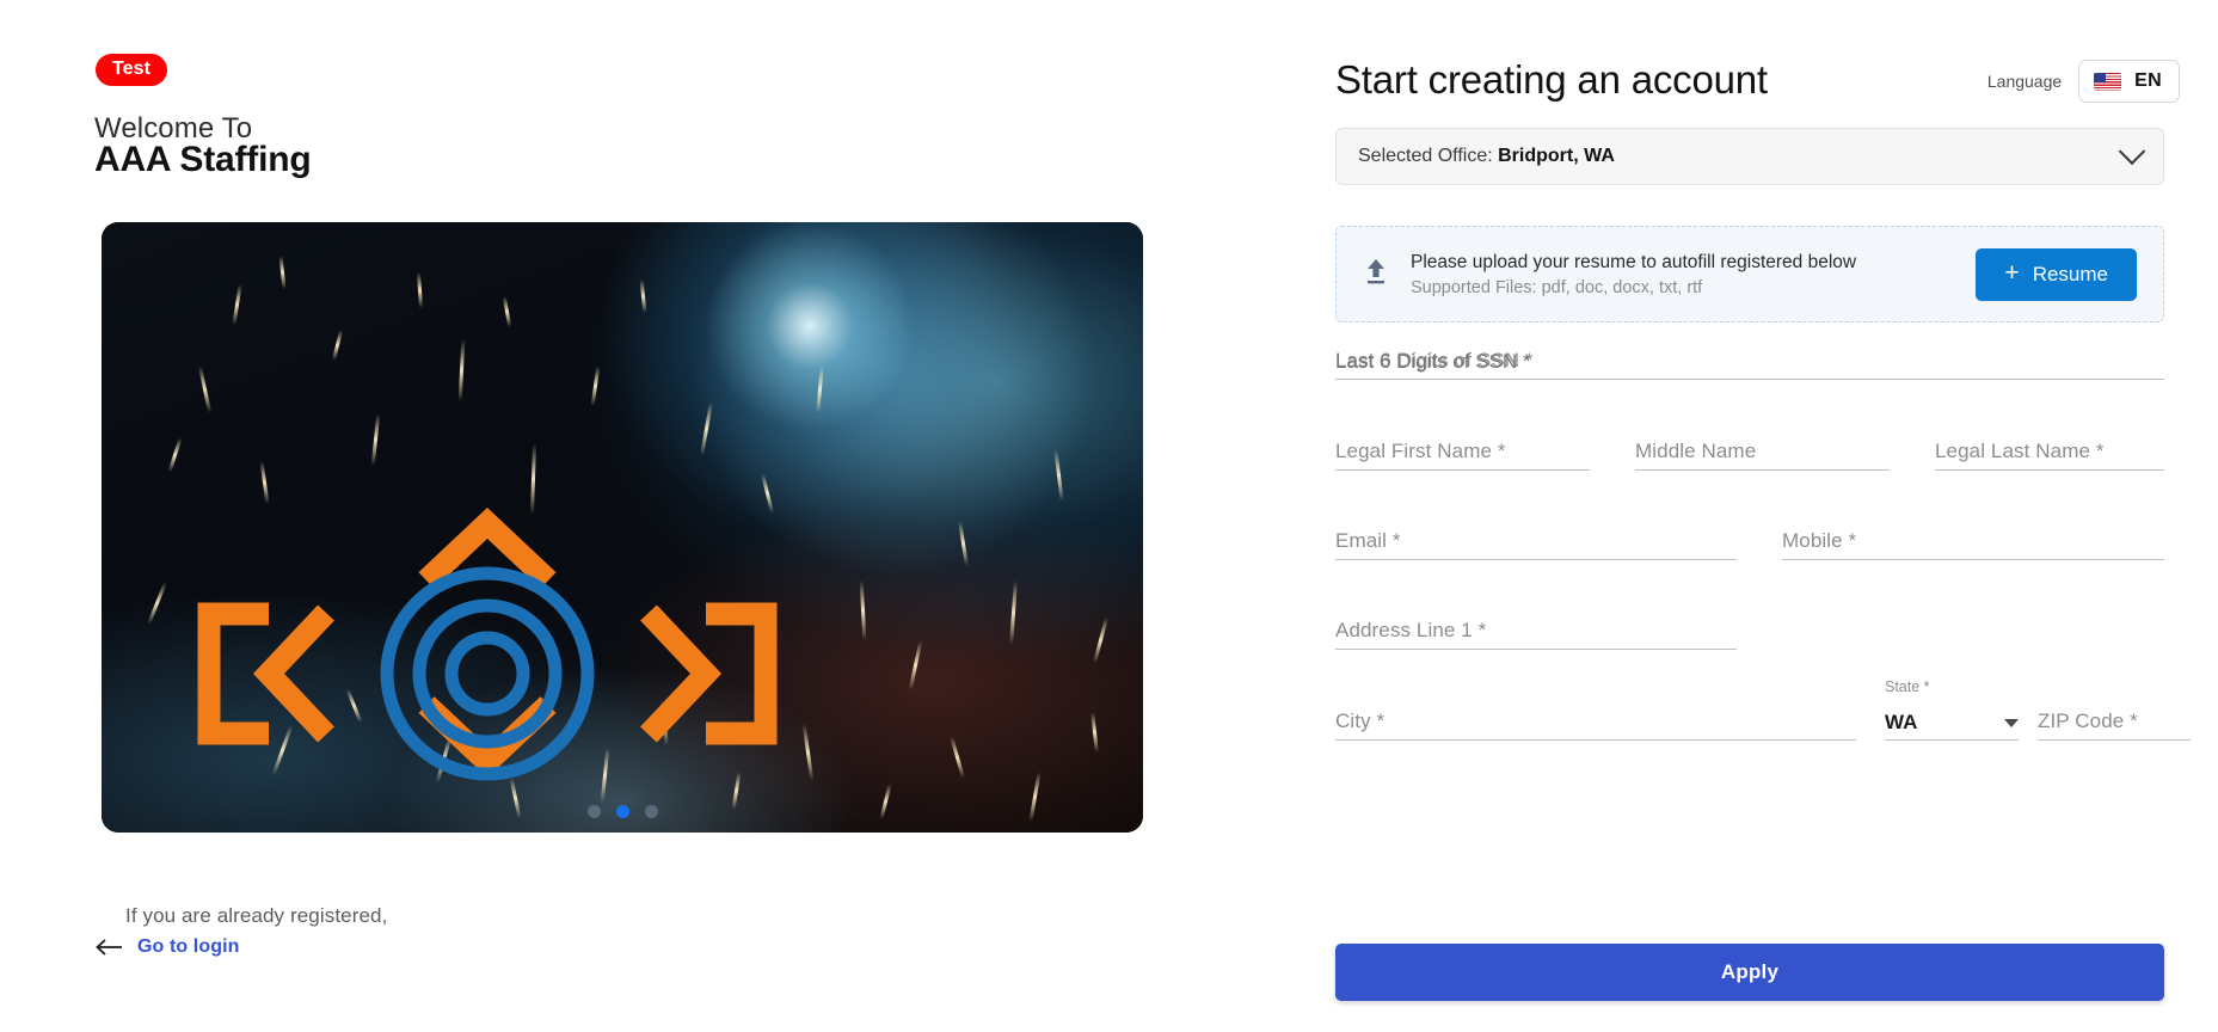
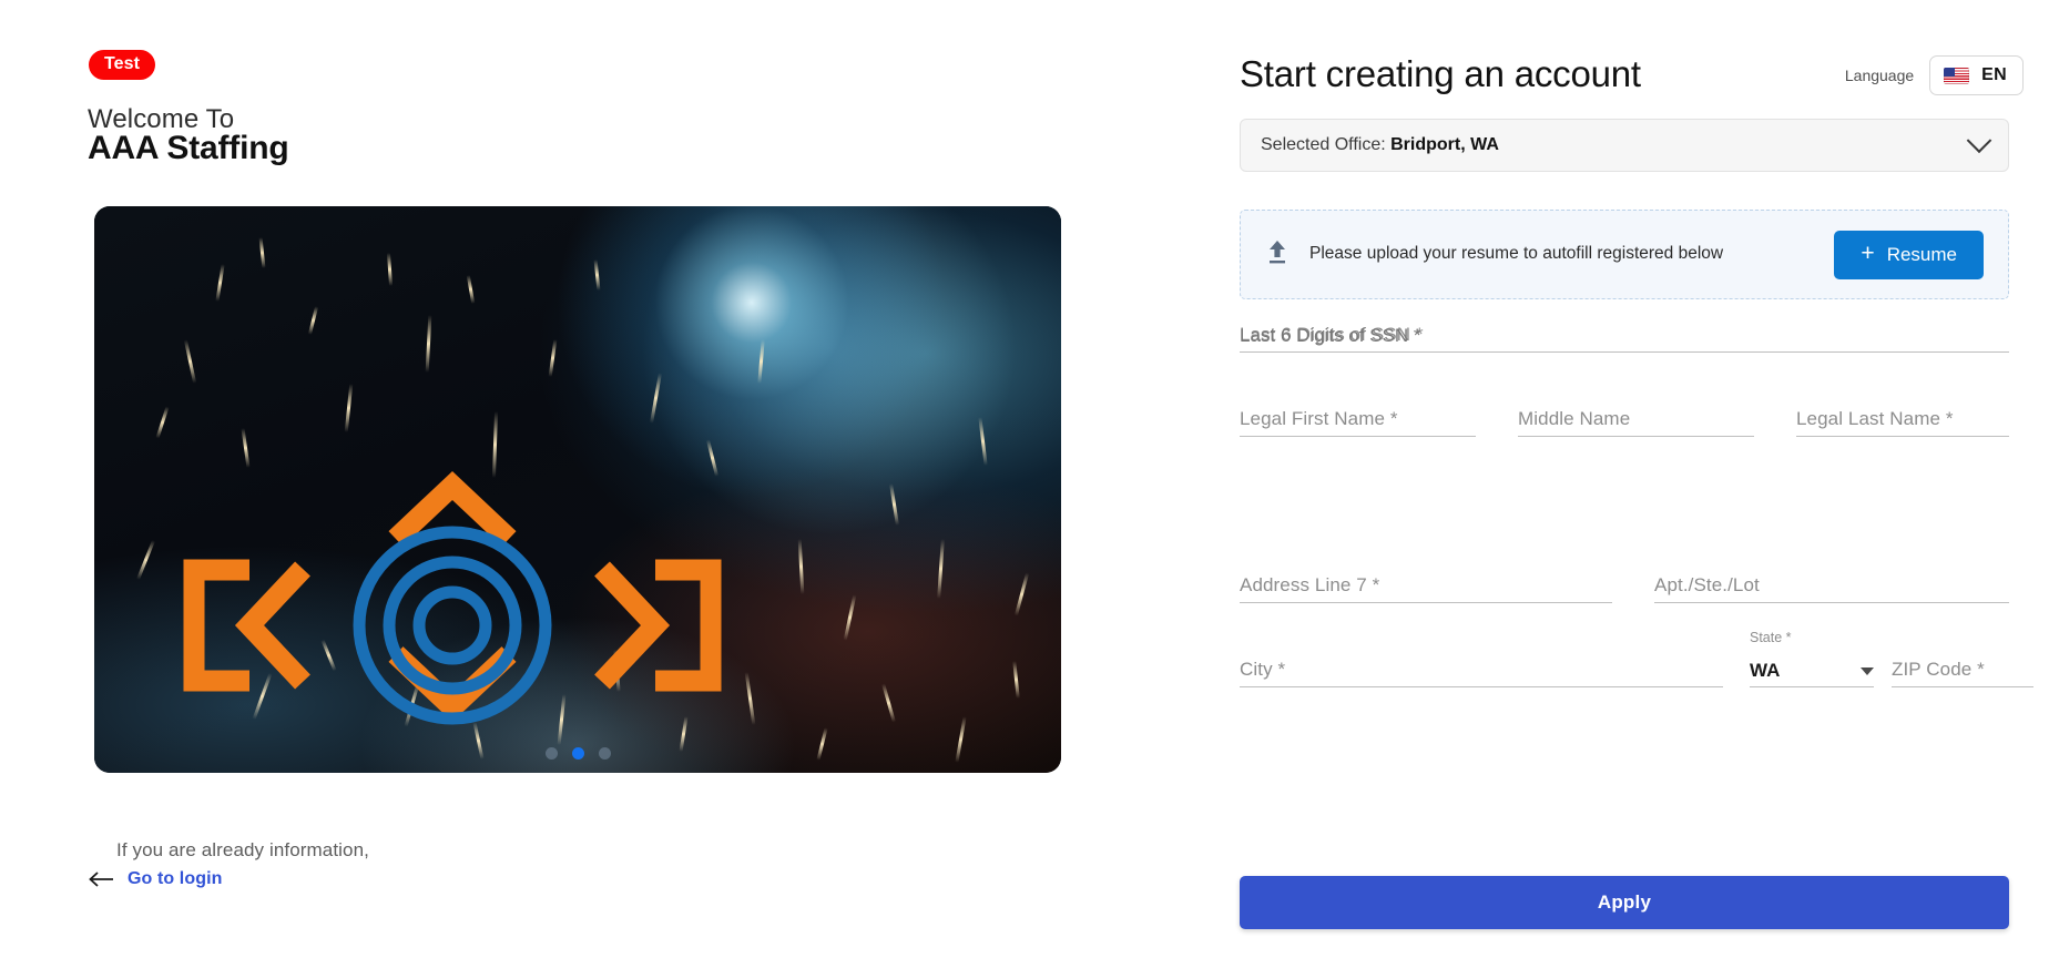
  Test
  Welcome To
  AAA Staffing
- If you are already registered,
+ If you are already information,
  Go to login
  Start creating an account
  Language
  EN
  Selected Office: Bridport, WA
  Please upload your resume to autofill registered below
- Supported Files: pdf, doc, docx, txt, rtf
  +
  Resume
  Last 6 Digits of SSN *
  Legal First Name *
  Middle Name
  Legal Last Name *
- Email *
- Mobile *
- Address Line 1 *
+ Address Line 7 *
+ Apt./Ste./Lot
  City *
  State *
  WA
  ZIP Code *
  Apply
